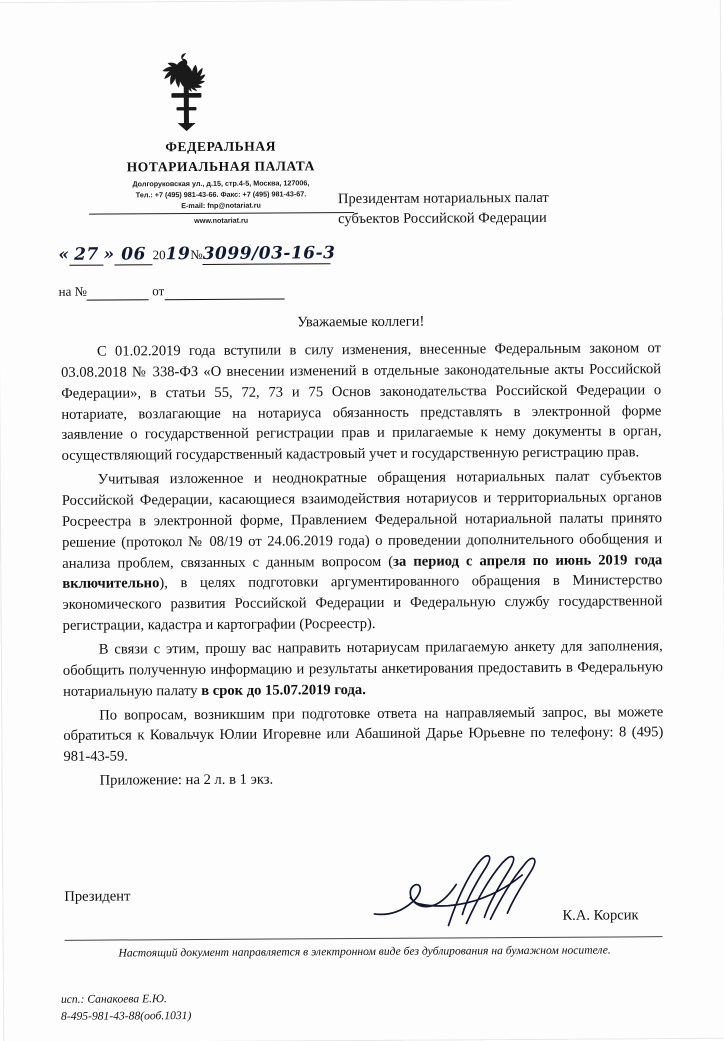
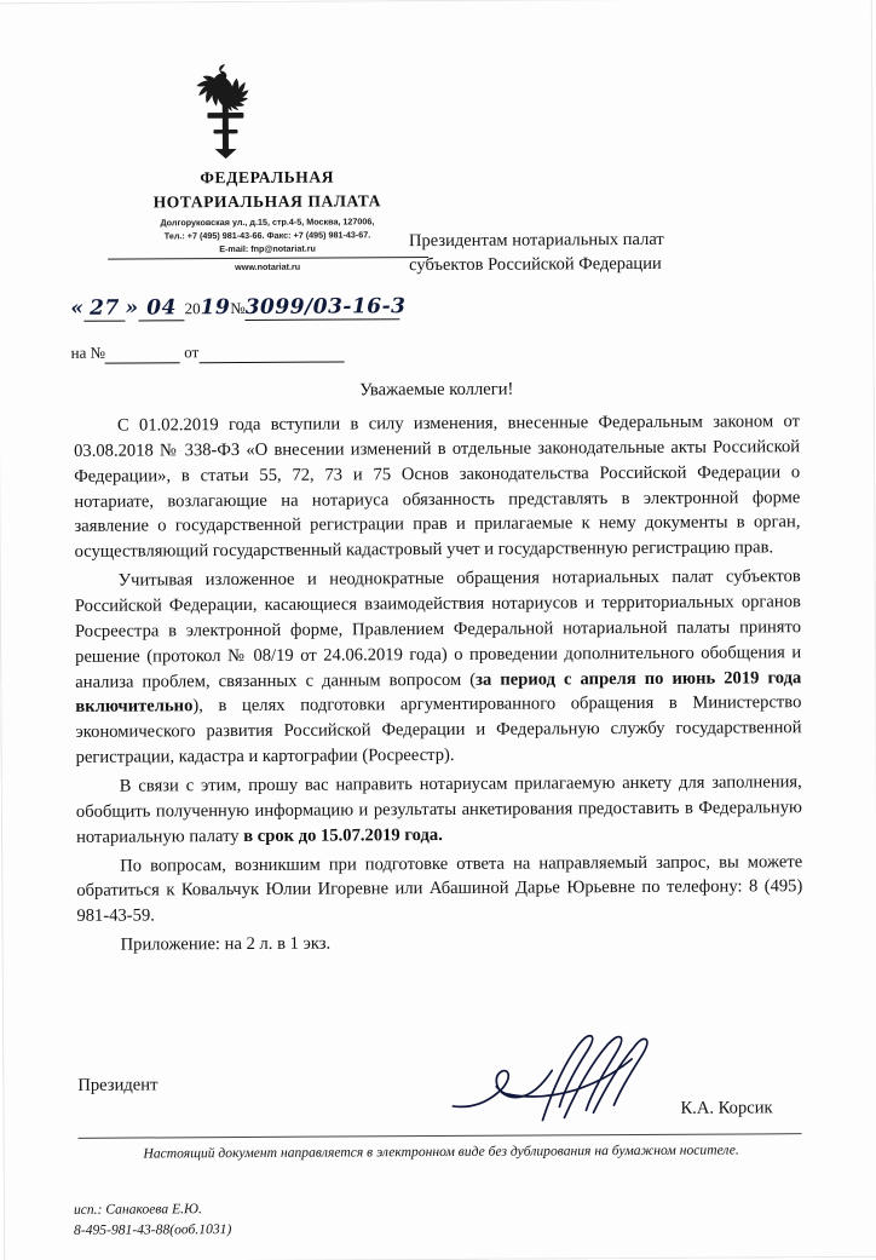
  ФЕДЕРАЛЬНАЯ
  НОТАРИАЛЬНАЯ ПАЛАТА
  Долгоруковская ул., д.15, стр.4-5, Москва, 127006,
  Тел.: +7 (495) 981-43-66. Факс: +7 (495) 981-43-67.
  E-mail: fnp@notariat.ru
  www.notariat.ru
- « 27 » 06 2019№3099/03-16-3
+ « 27 » 04 2019№3099/03-16-3
  на № от
  Президентам нотариальных палат
  субъектов Российской Федерации
  Уважаемые коллеги!
  С 01.02.2019 года вступили в силу изменения, внесенные Федеральным законом от 03.08.2018 № 338-ФЗ «О внесении изменений в отдельные законодательные акты Российской Федерации», в статьи 55, 72, 73 и 75 Основ законодательства Российской Федерации о нотариате, возлагающие на нотариуса обязанность представлять в электронной форме заявление о государственной регистрации прав и прилагаемые к нему документы в орган, осуществляющий государственный кадастровый учет и государственную регистрацию прав.
  Учитывая изложенное и неоднократные обращения нотариальных палат субъектов Российской Федерации, касающиеся взаимодействия нотариусов и территориальных органов Росреестра в электронной форме, Правлением Федеральной нотариальной палаты принято решение (протокол № 08/19 от 24.06.2019 года) о проведении дополнительного обобщения и анализа проблем, связанных с данным вопросом (за период с апреля по июнь 2019 года включительно), в целях подготовки аргументированного обращения в Министерство экономического развития Российской Федерации и Федеральную службу государственной регистрации, кадастра и картографии (Росреестр).
  В связи с этим, прошу вас направить нотариусам прилагаемую анкету для заполнения, обобщить полученную информацию и результаты анкетирования предоставить в Федеральную нотариальную палату в срок до 15.07.2019 года.
  По вопросам, возникшим при подготовке ответа на направляемый запрос, вы можете обратиться к Ковальчук Юлии Игоревне или Абашиной Дарье Юрьевне по телефону: 8 (495) 981-43-59.
  Приложение: на 2 л. в 1 экз.
  Президент
  К.А. Корсик
  Настоящий документ направляется в электронном виде без дублирования на бумажном носителе.
  исп.: Санакоева Е.Ю.
  8-495-981-43-88(ооб.1031)
